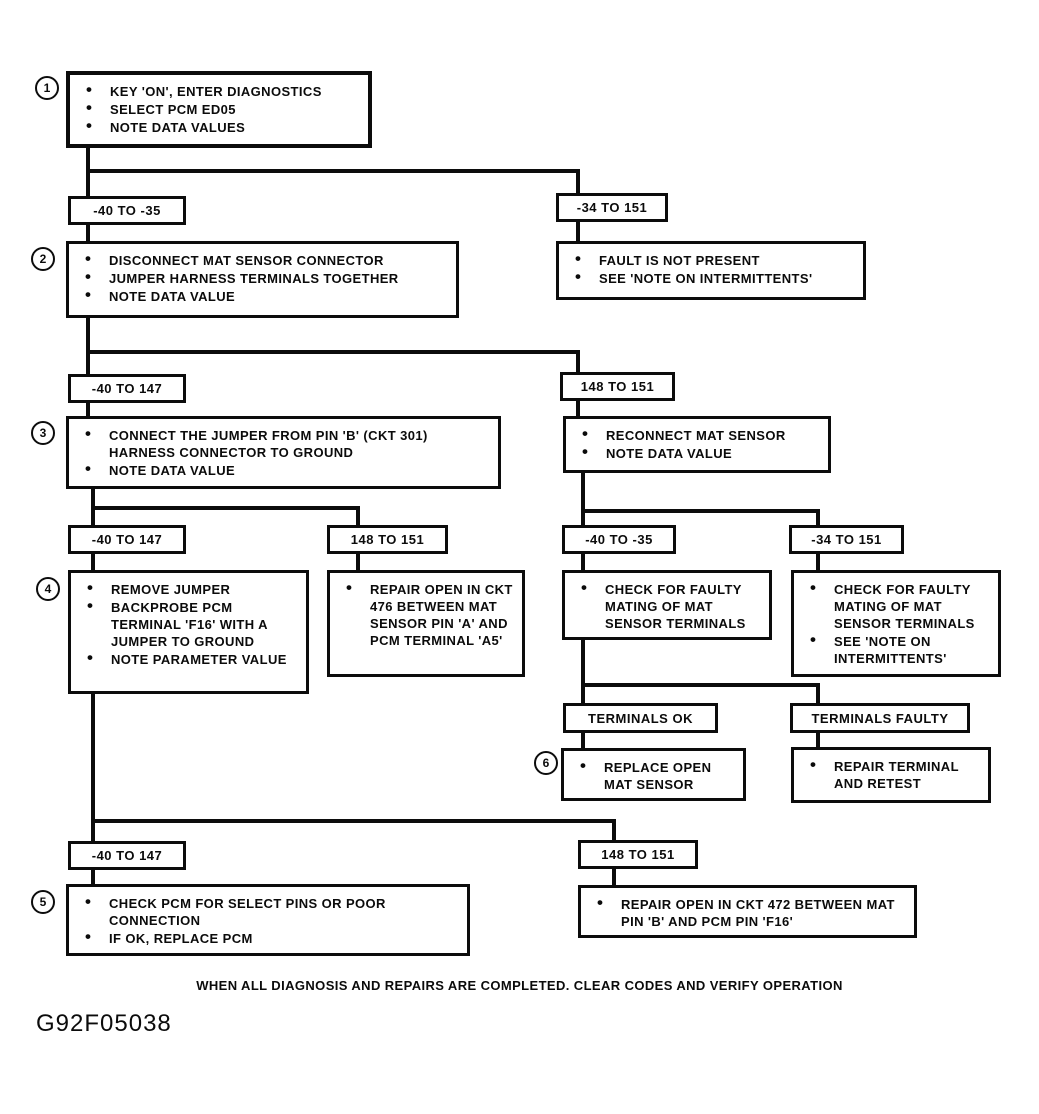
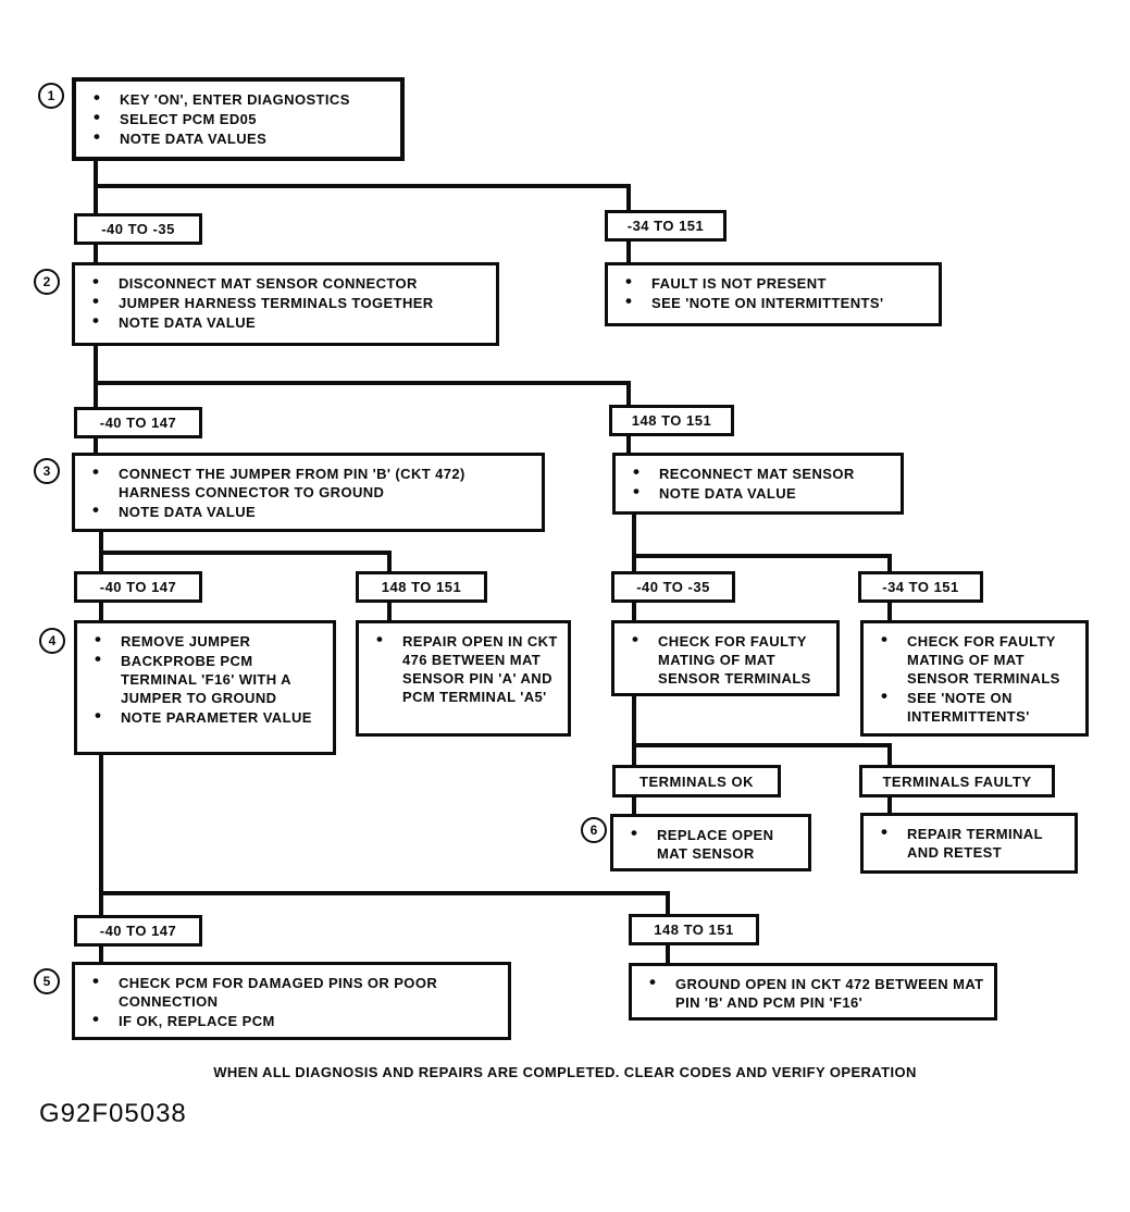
  1
  2
  3
  4
  6
  5
  KEY 'ON', ENTER DIAGNOSTICS
  SELECT PCM ED05
  NOTE DATA VALUES
  -40 TO -35
  -34 TO 151
  DISCONNECT MAT SENSOR CONNECTOR
  JUMPER HARNESS TERMINALS TOGETHER
  NOTE DATA VALUE
  FAULT IS NOT PRESENT
  SEE 'NOTE ON INTERMITTENTS'
  -40 TO 147
  148 TO 151
- CONNECT THE JUMPER FROM PIN 'B' (CKT 301) HARNESS CONNECTOR TO GROUND
+ CONNECT THE JUMPER FROM PIN 'B' (CKT 472) HARNESS CONNECTOR TO GROUND
  NOTE DATA VALUE
  RECONNECT MAT SENSOR
  NOTE DATA VALUE
  -40 TO 147
  148 TO 151
  -40 TO -35
  -34 TO 151
  REMOVE JUMPER
  BACKPROBE PCM TERMINAL 'F16' WITH A JUMPER TO GROUND
  NOTE PARAMETER VALUE
  REPAIR OPEN IN CKT 476 BETWEEN MAT SENSOR PIN 'A' AND PCM TERMINAL 'A5'
  CHECK FOR FAULTY MATING OF MAT SENSOR TERMINALS
  CHECK FOR FAULTY MATING OF MAT SENSOR TERMINALS
  SEE 'NOTE ON INTERMITTENTS'
  TERMINALS OK
  TERMINALS FAULTY
  REPLACE OPEN MAT SENSOR
  REPAIR TERMINAL AND RETEST
  -40 TO 147
  148 TO 151
- CHECK PCM FOR SELECT PINS OR POOR CONNECTION
+ CHECK PCM FOR DAMAGED PINS OR POOR CONNECTION
  IF OK, REPLACE PCM
- REPAIR OPEN IN CKT 472 BETWEEN MAT PIN 'B' AND PCM PIN 'F16'
+ GROUND OPEN IN CKT 472 BETWEEN MAT PIN 'B' AND PCM PIN 'F16'
  WHEN ALL DIAGNOSIS AND REPAIRS ARE COMPLETED. CLEAR CODES AND VERIFY OPERATION
  G92F05038
